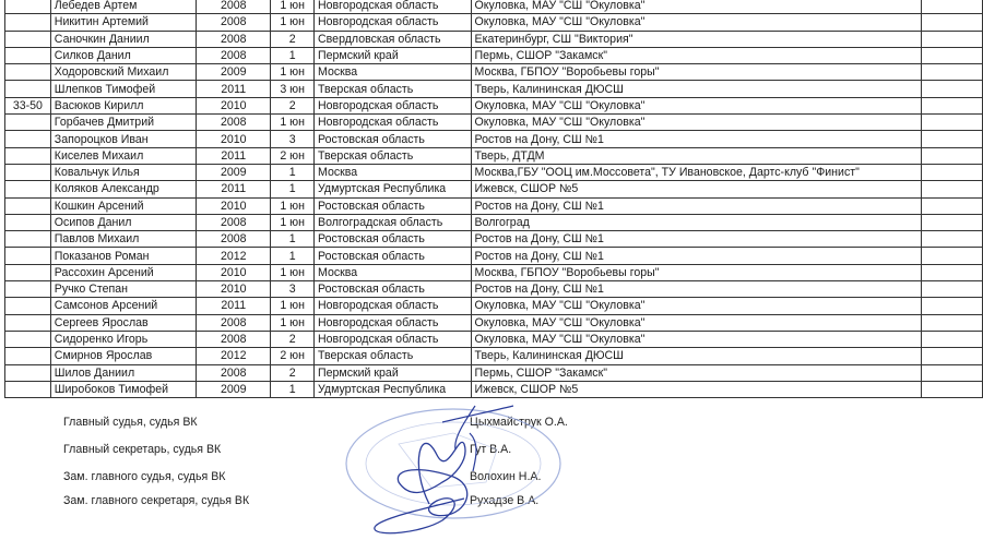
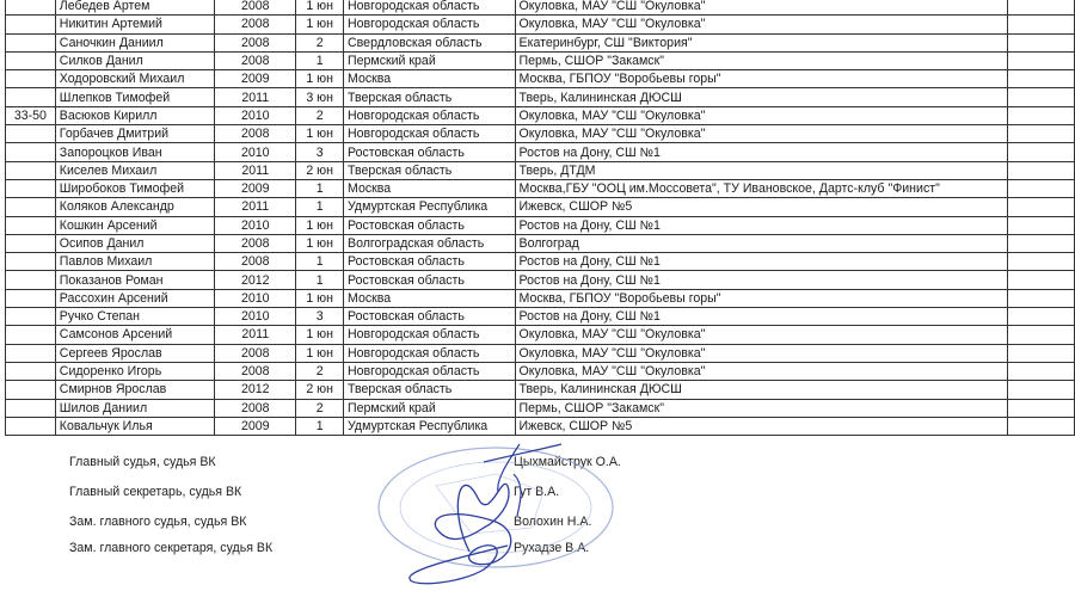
  	Лебедев Артем	2008	1 юн	Новгородская область	Окуловка, МАУ "СШ "Окуловка"
  	Никитин Артемий	2008	1 юн	Новгородская область	Окуловка, МАУ "СШ "Окуловка"
  	Саночкин Даниил	2008	2	Свердловская область	Екатеринбург, СШ "Виктория"
  	Силков Данил	2008	1	Пермский край	Пермь, СШОР "Закамск"
  	Ходоровский Михаил	2009	1 юн	Москва	Москва, ГБПОУ "Воробьевы горы"
  	Шлепков Тимофей	2011	3 юн	Тверская область	Тверь, Калининская ДЮСШ
  33-50	Васюков Кирилл	2010	2	Новгородская область	Окуловка, МАУ "СШ "Окуловка"
  	Горбачев Дмитрий	2008	1 юн	Новгородская область	Окуловка, МАУ "СШ "Окуловка"
  	Запороцков Иван	2010	3	Ростовская область	Ростов на Дону, СШ №1
  	Киселев Михаил	2011	2 юн	Тверская область	Тверь, ДТДМ
- 	Ковальчук Илья	2009	1	Москва	Москва,ГБУ "ООЦ им.Моссовета", ТУ Ивановское, Дартс-клуб "Финист"
+ 	Широбоков Тимофей	2009	1	Москва	Москва,ГБУ "ООЦ им.Моссовета", ТУ Ивановское, Дартс-клуб "Финист"
  	Коляков Александр	2011	1	Удмуртская Республика	Ижевск, СШОР №5
  	Кошкин Арсений	2010	1 юн	Ростовская область	Ростов на Дону, СШ №1
  	Осипов Данил	2008	1 юн	Волгоградская область	Волгоград
  	Павлов Михаил	2008	1	Ростовская область	Ростов на Дону, СШ №1
  	Показанов Роман	2012	1	Ростовская область	Ростов на Дону, СШ №1
  	Рассохин Арсений	2010	1 юн	Москва	Москва, ГБПОУ "Воробьевы горы"
  	Ручко Степан	2010	3	Ростовская область	Ростов на Дону, СШ №1
  	Самсонов Арсений	2011	1 юн	Новгородская область	Окуловка, МАУ "СШ "Окуловка"
  	Сергеев Ярослав	2008	1 юн	Новгородская область	Окуловка, МАУ "СШ "Окуловка"
  	Сидоренко Игорь	2008	2	Новгородская область	Окуловка, МАУ "СШ "Окуловка"
  	Смирнов Ярослав	2012	2 юн	Тверская область	Тверь, Калининская ДЮСШ
  	Шилов Даниил	2008	2	Пермский край	Пермь, СШОР "Закамск"
- 	Широбоков Тимофей	2009	1	Удмуртская Республика	Ижевск, СШОР №5
+ 	Ковальчук Илья	2009	1	Удмуртская Республика	Ижевск, СШОР №5
  Главный судья, судья ВК
  Цыхмайструк О.А.
  Главный секретарь, судья ВК
  Гут В.А.
  Зам. главного судья, судья ВК
  Волохин Н.А.
  Зам. главного секретаря, судья ВК
  Рухадзе В.А.
